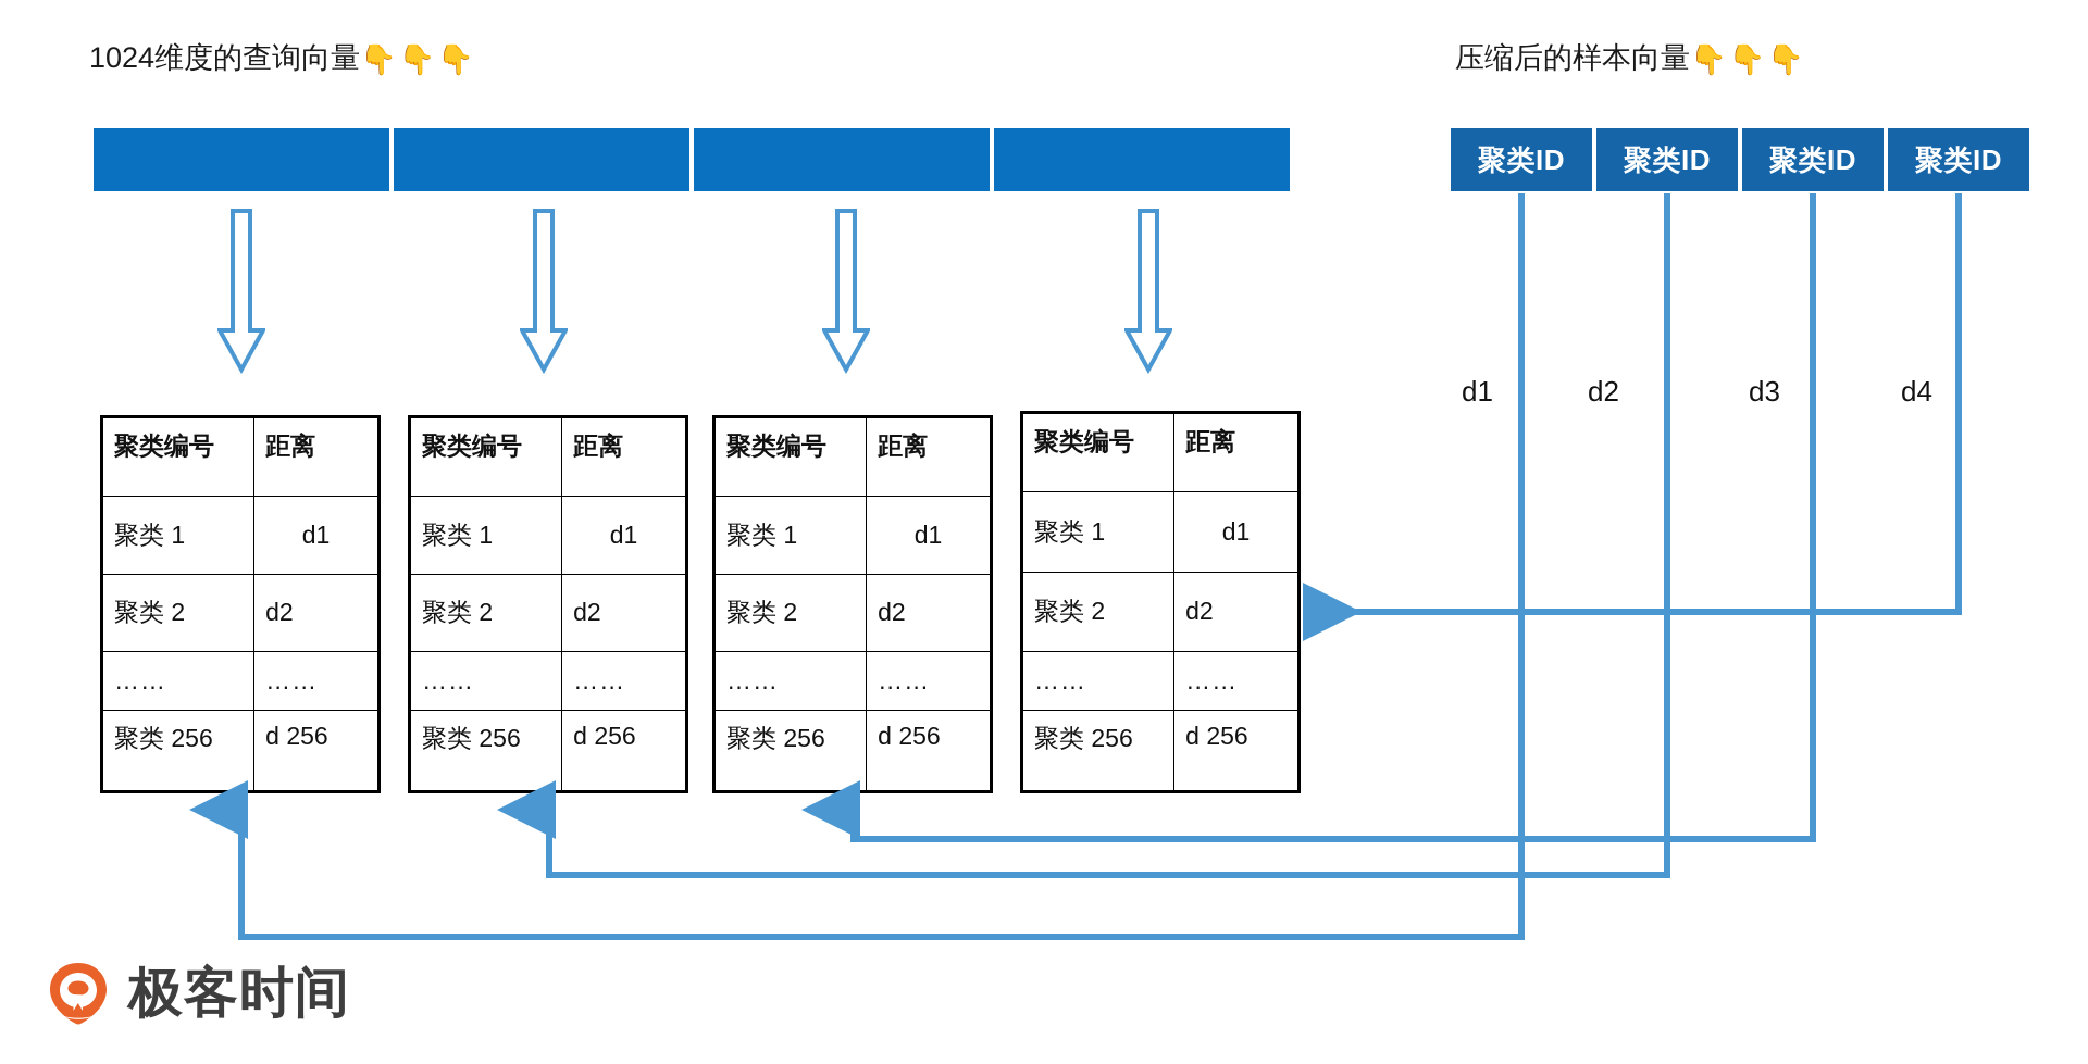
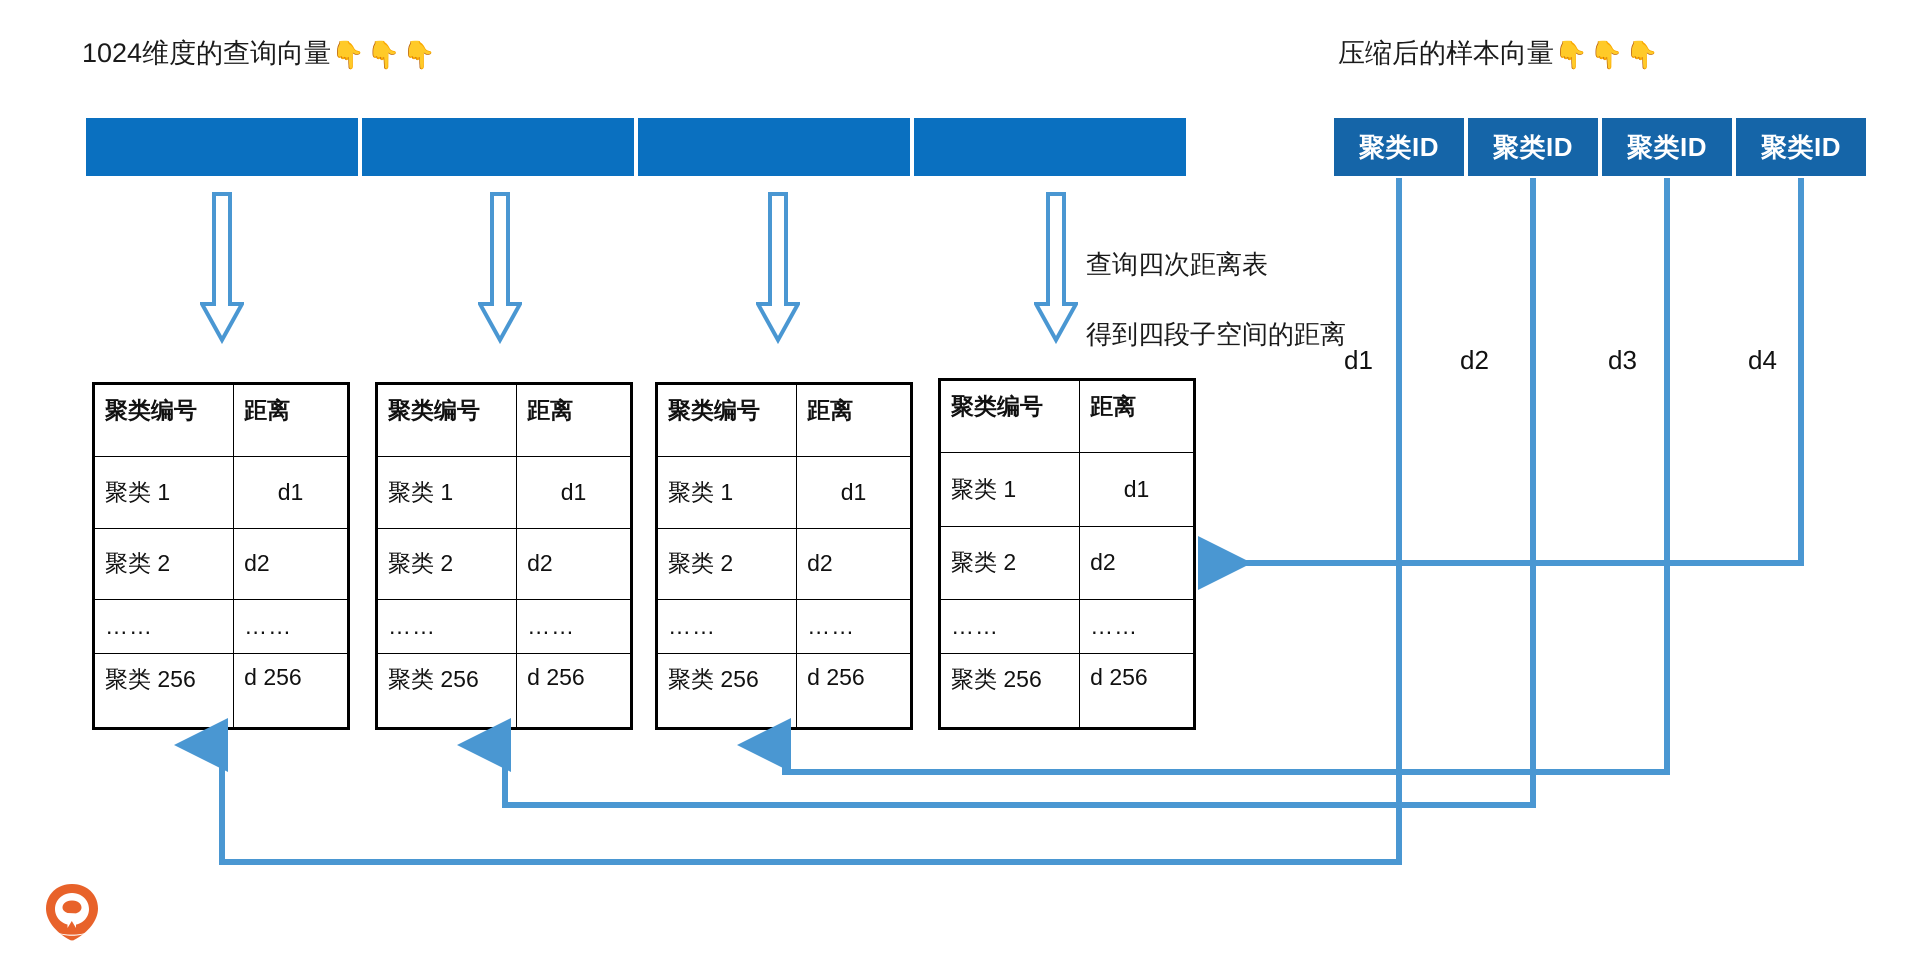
  1024维度的查询向量👇👇👇
  压缩后的样本向量👇👇👇
  聚类ID
  聚类ID
  聚类ID
  聚类ID
+ 查询四次距离表
+ 得到四段子空间的距离
  d1
  d2
  d3
  d4
  聚类编号	距离
  聚类 1	d1
  聚类 2	d2
  ……	……
  聚类 256	d 256
  聚类编号	距离
  聚类 1	d1
  聚类 2	d2
  ……	……
  聚类 256	d 256
  聚类编号	距离
  聚类 1	d1
  聚类 2	d2
  ……	……
  聚类 256	d 256
  聚类编号	距离
  聚类 1	d1
  聚类 2	d2
  ……	……
  聚类 256	d 256
- 极客时间
